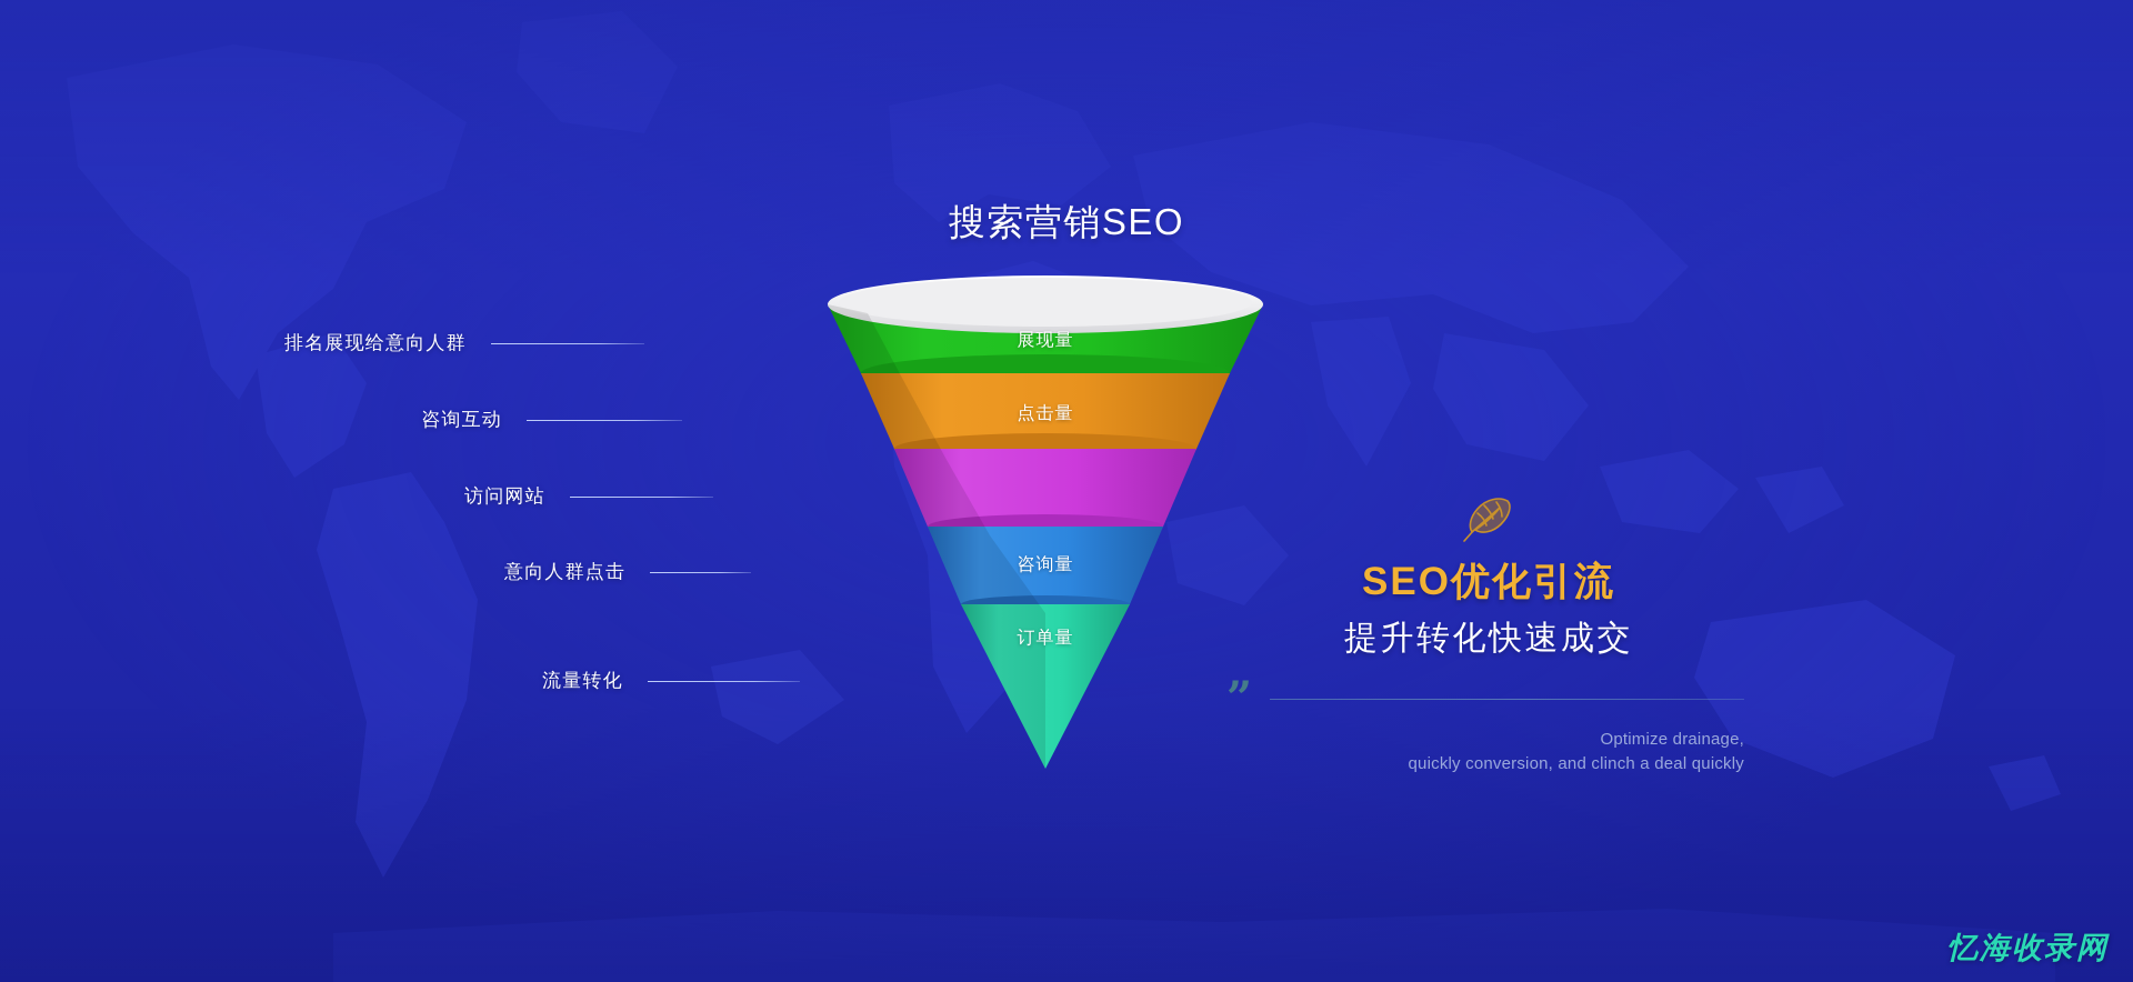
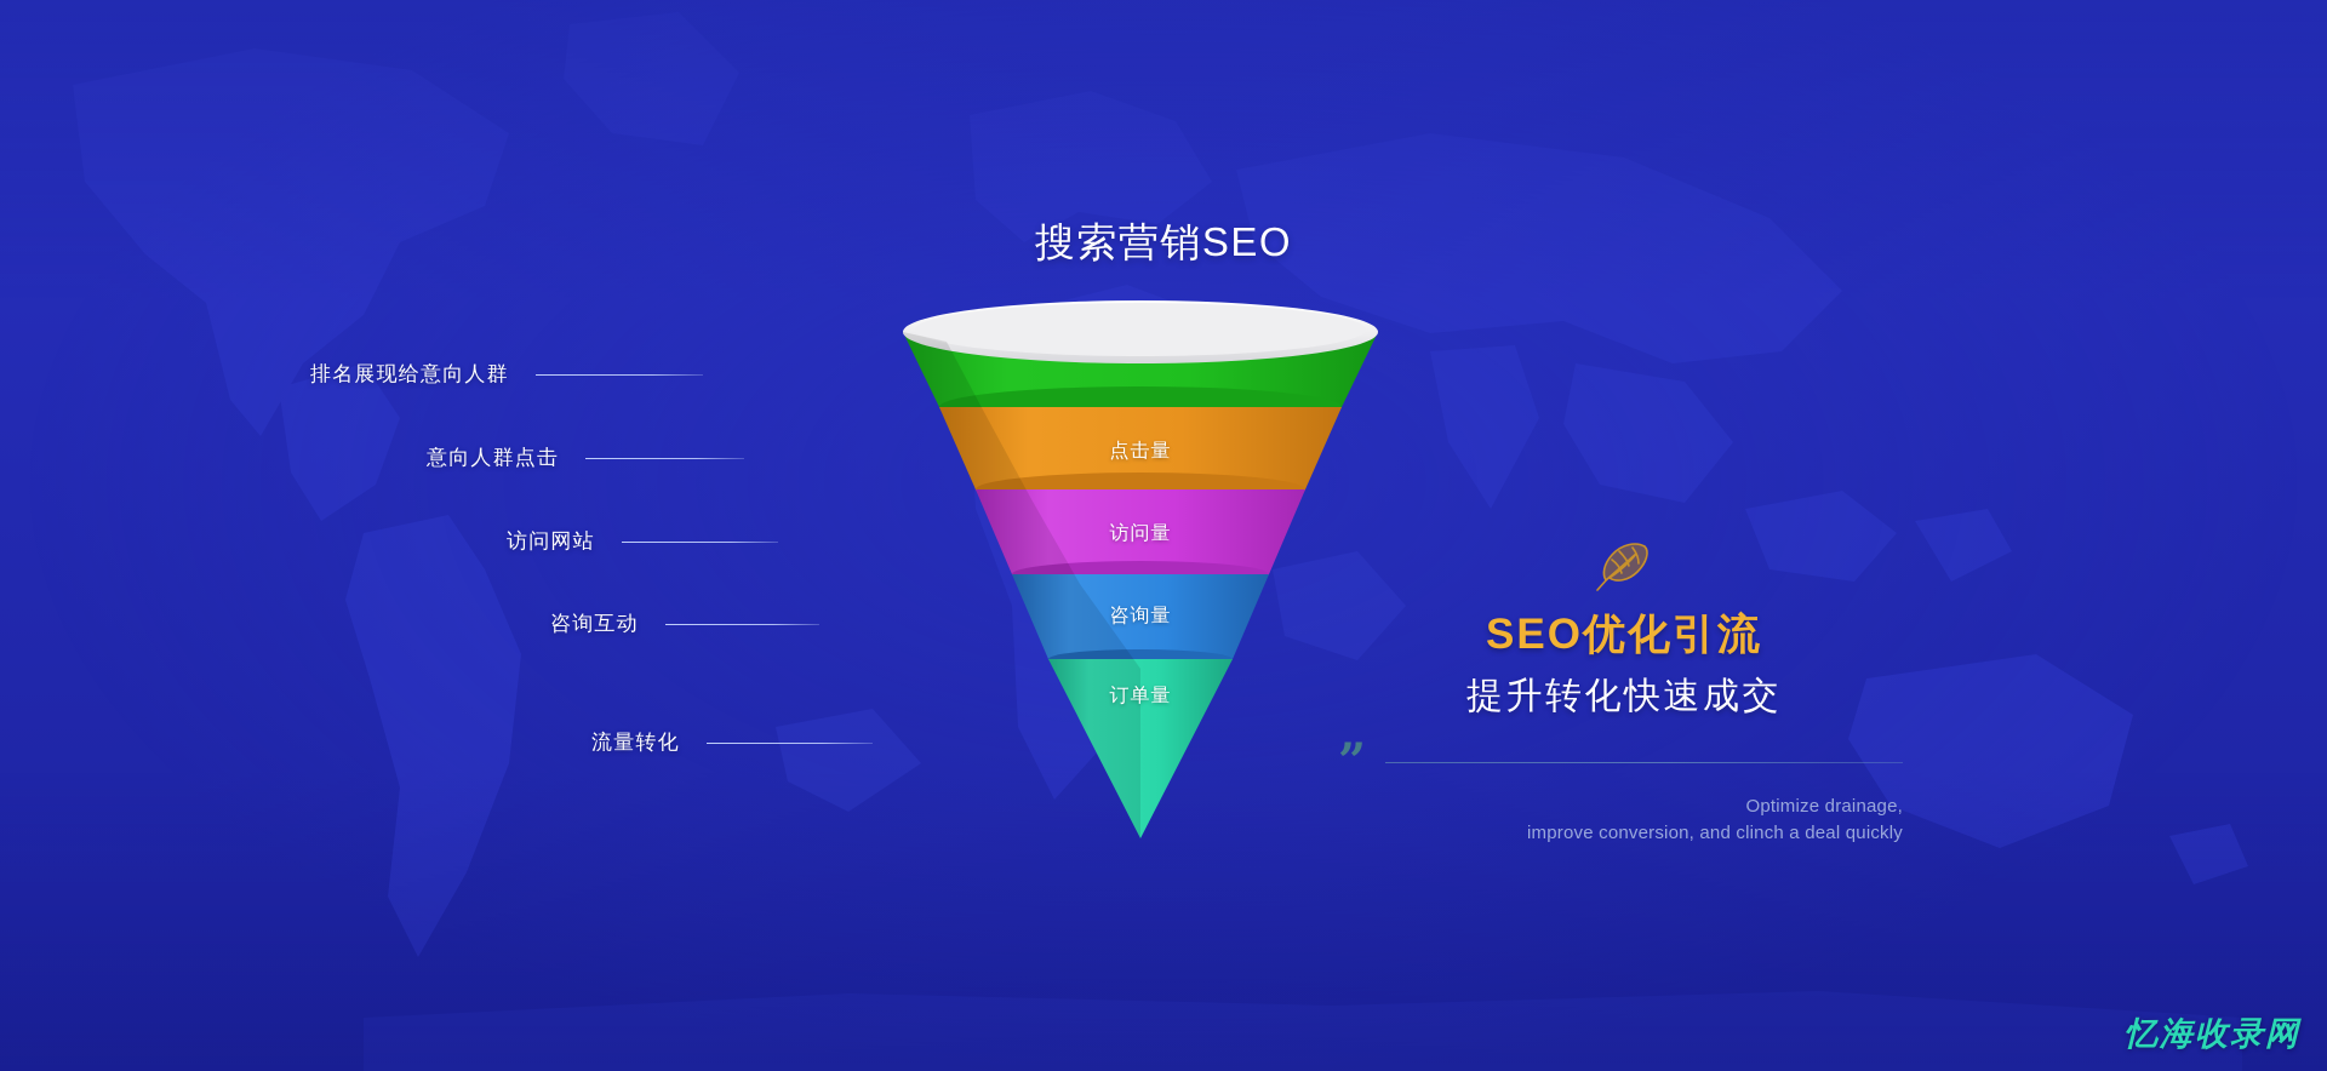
  搜索营销SEO
  排名展现给意向人群
- 咨询互动
+ 意向人群点击
  访问网站
- 意向人群点击
+ 咨询互动
  流量转化
- 展现量
  点击量
+ 访问量
  咨询量
  订单量
  SEO优化引流
  提升转化快速成交
  ”
  Optimize drainage,
- quickly conversion, and clinch a deal quickly
+ improve conversion, and clinch a deal quickly
  忆海收录网
